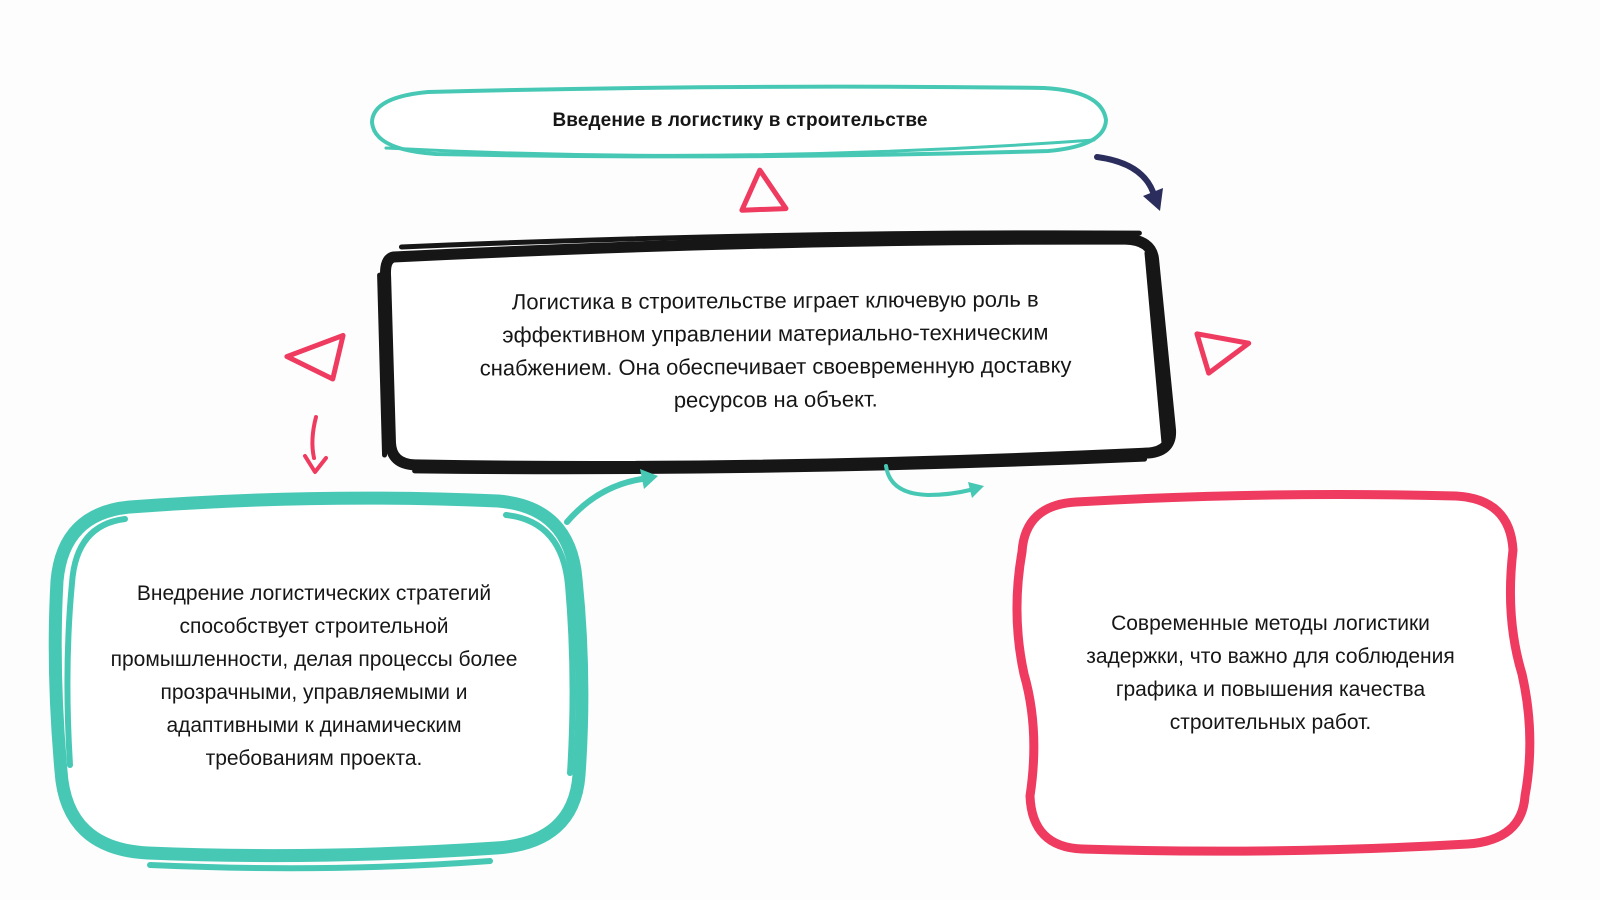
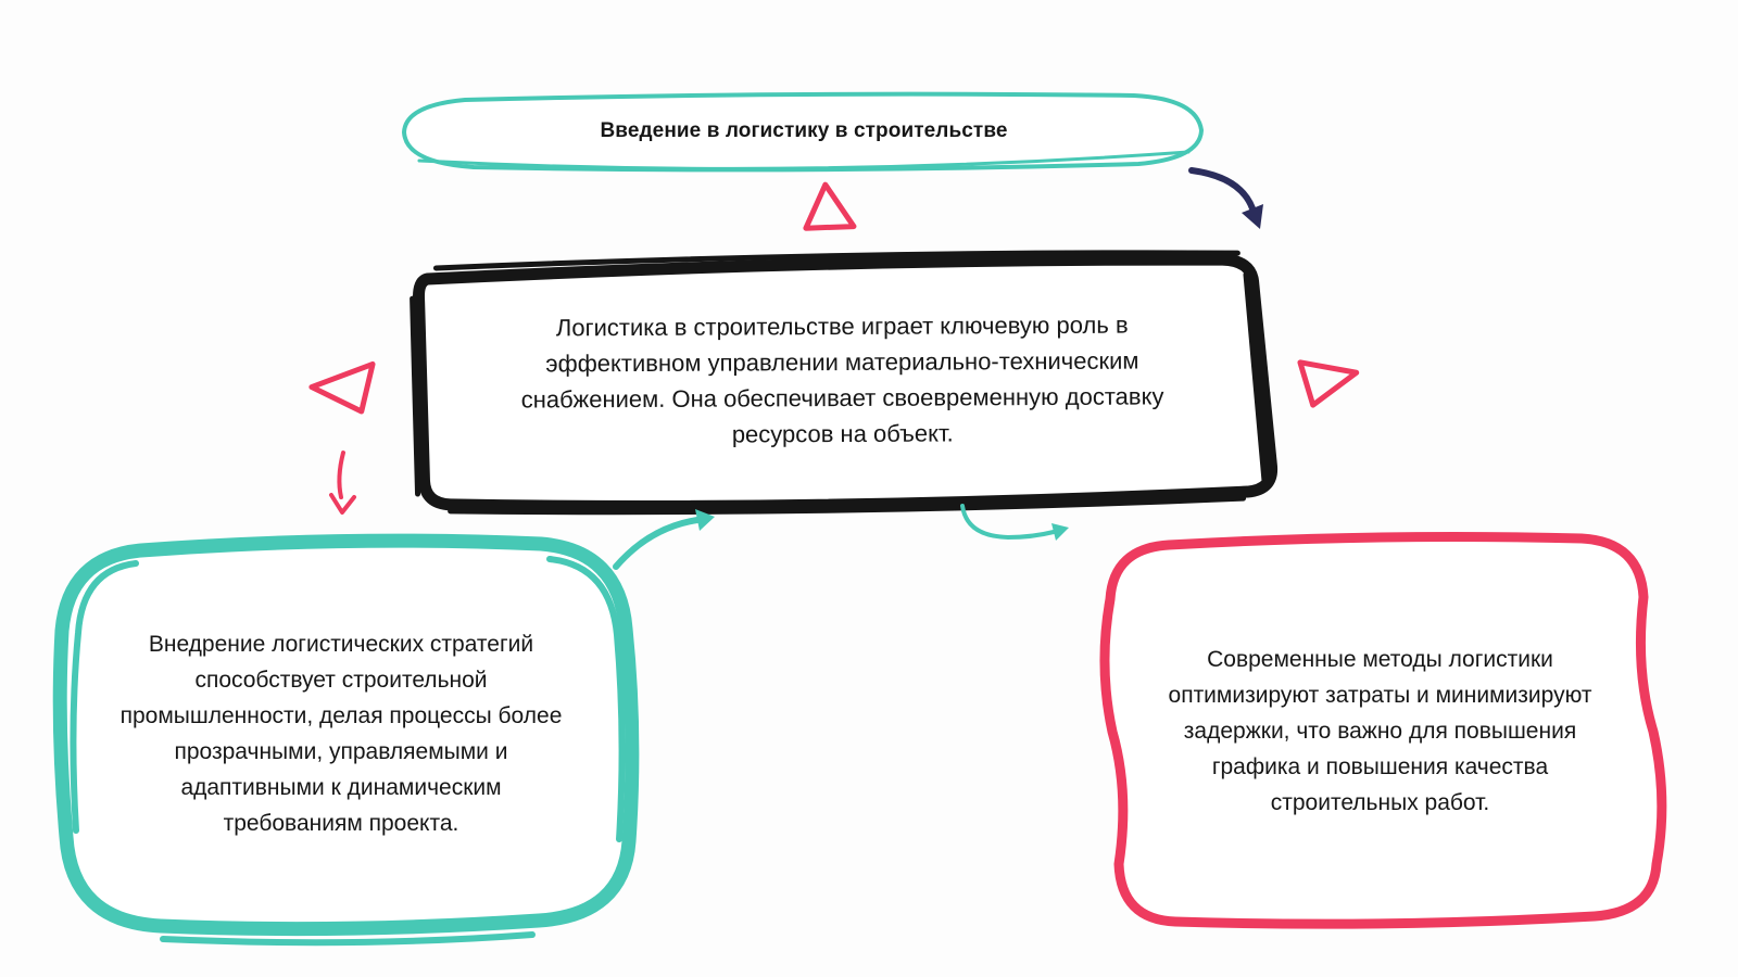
  Введение в логистику в строительстве
  Логистика в строительстве играет ключевую роль в
  эффективном управлении материально-техническим
  снабжением. Она обеспечивает своевременную доставку
  ресурсов на объект.
  Внедрение логистических стратегий
  способствует строительной
  промышленности, делая процессы более
  прозрачными, управляемыми и
  адаптивными к динамическим
  требованиям проекта.
  Современные методы логистики
+ оптимизируют затраты и минимизируют
- задержки, что важно для соблюдения
+ задержки, что важно для повышения
  графика и повышения качества
  строительных работ.
